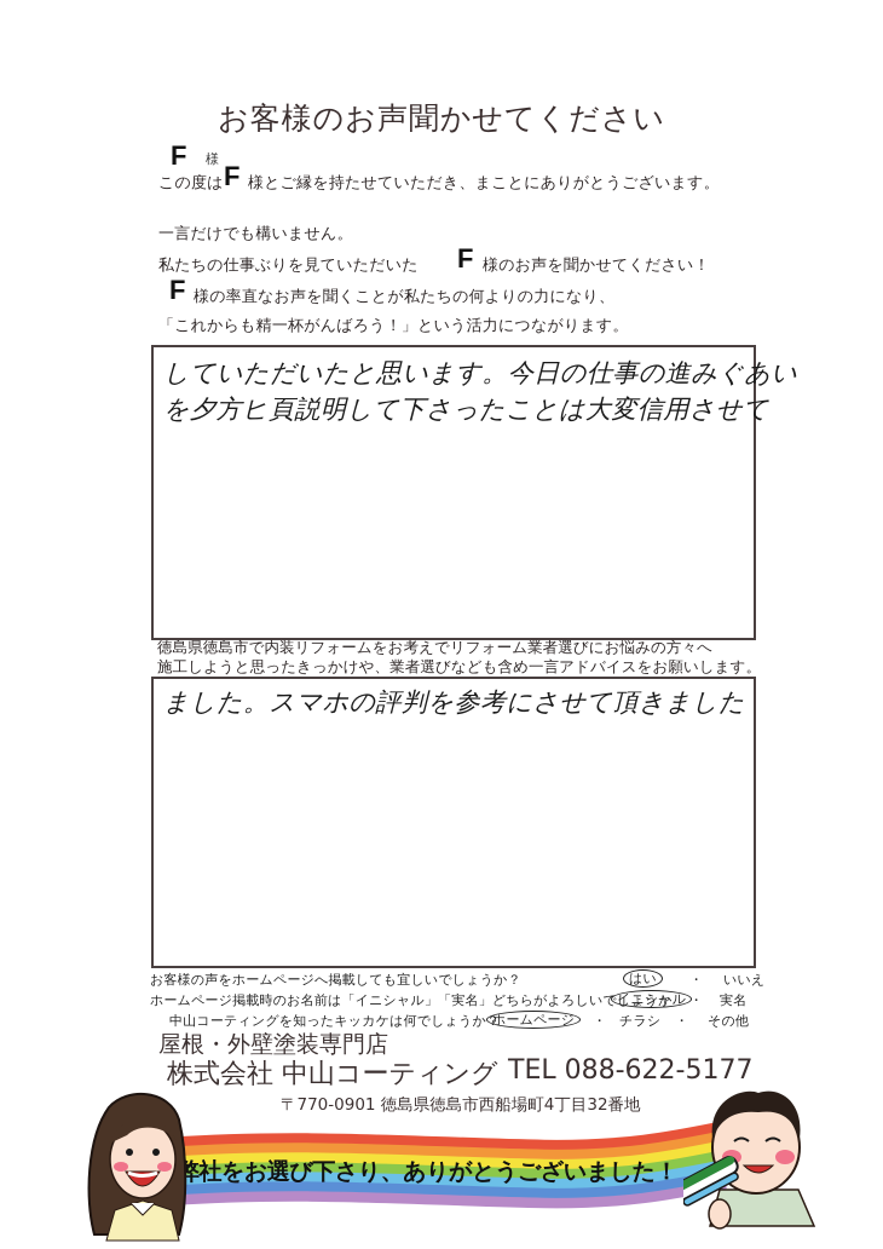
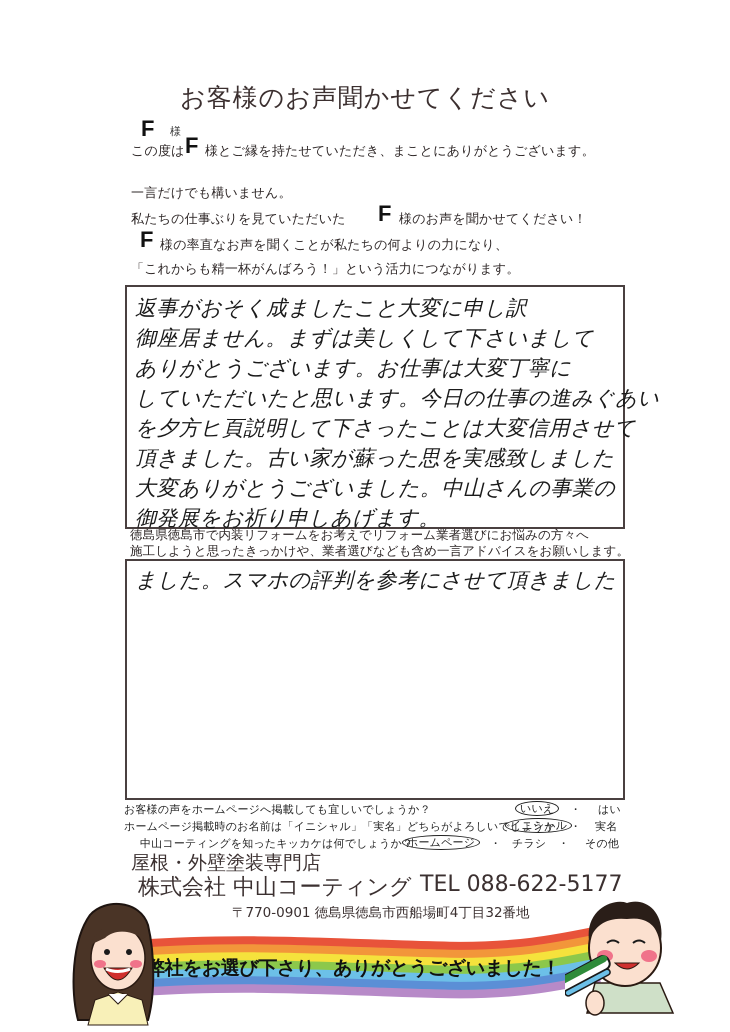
  お客様のお声聞かせてください
  F
  様
  この度は
  F
  様とご縁を持たせていただき、まことにありがとうございます。
  一言だけでも構いません。
  私たちの仕事ぶりを見ていただいた
  F
  様のお声を聞かせてください！
  F
  様の率直なお声を聞くことが私たちの何よりの力になり、
  「これからも精一杯がんばろう！」という活力につながります。
+ 返事がおそく成ましたこと大変に申し訳
+ 御座居ません。まずは美しくして下さいまして
+ ありがとうございます。お仕事は大変丁寧に
  していただいたと思います。今日の仕事の進みぐ
  を夕方ヒ頁説明して下さったことは大変信用させ
+ 頂きました。古い家が蘇った思を実感致しました
+ 大変ありがとうございました。中山さんの事業の
+ 御発展をお祈り申しあげます。
  徳島県徳島市で内装リフォームをお考えでリフォーム業者選びにお悩みの方々へ
  施工しようと思ったきっかけや、業者選びなども含め一言アドバイスをお願いします。
  ました。スマホの評判を参考にさせて頂きました
  お客様の声をホームページへ掲載しても宜しいでしょうか？
- はい
+ いいえ
  ・
- いいえ
+ はい
  ホームページ掲載時のお名前は「イニシャル」「実名」どちらがよろしいでしょうか
  イニシャル
  ・
  実名
  中山コーティングを知ったキッカケは何でしょうか？
  ホームページ
  ・
  チラシ
  ・
  その他
  屋根・外壁塗装専門店
  株式会社 中山コーティング
  TEL 088-622-5177
  〒770-0901 徳島県徳島市西船場町4丁目32番地
  弊社をお選び下さり、ありがとうございました！
